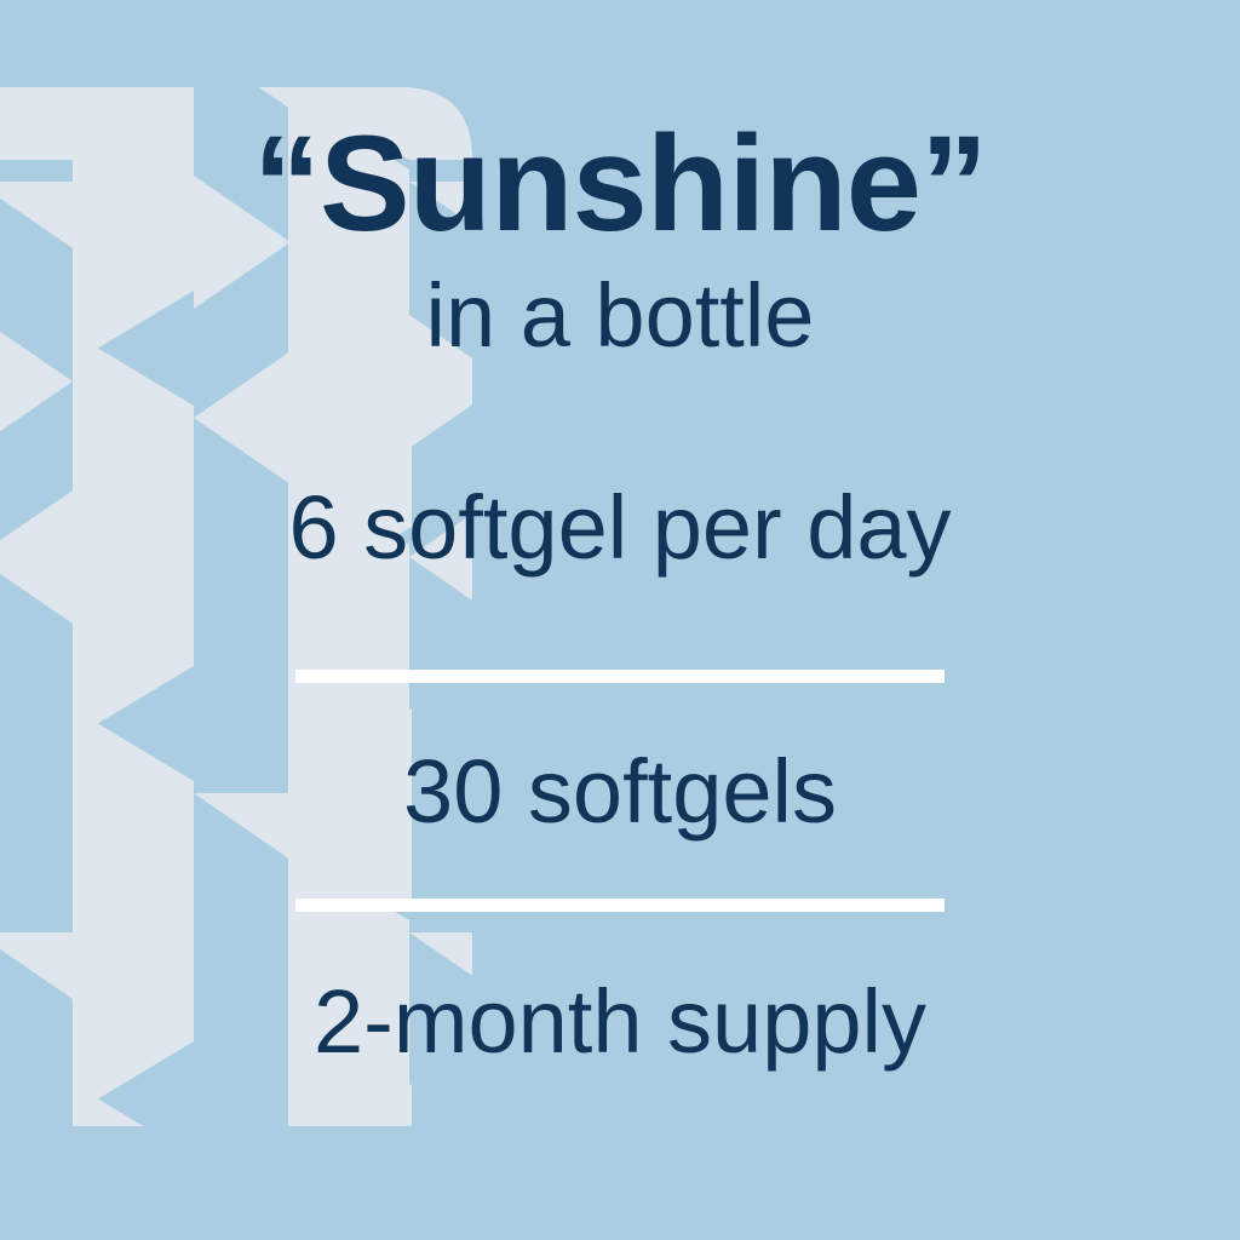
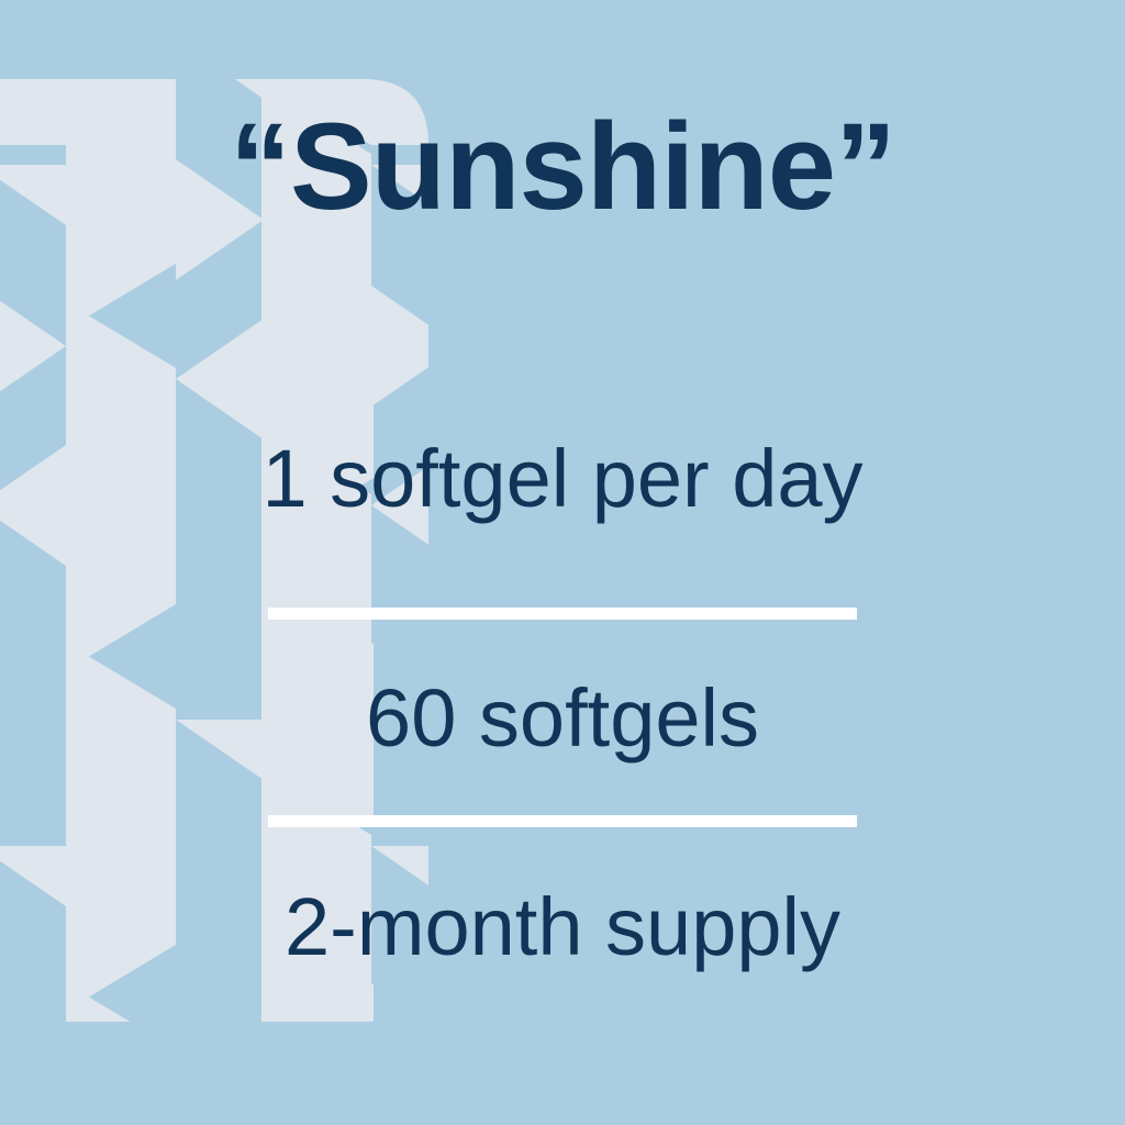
  “Sunshine”
- in a bottle
- 6 softgel per day
+ 1 softgel per day
- 30 softgels
+ 60 softgels
  2-month supply
